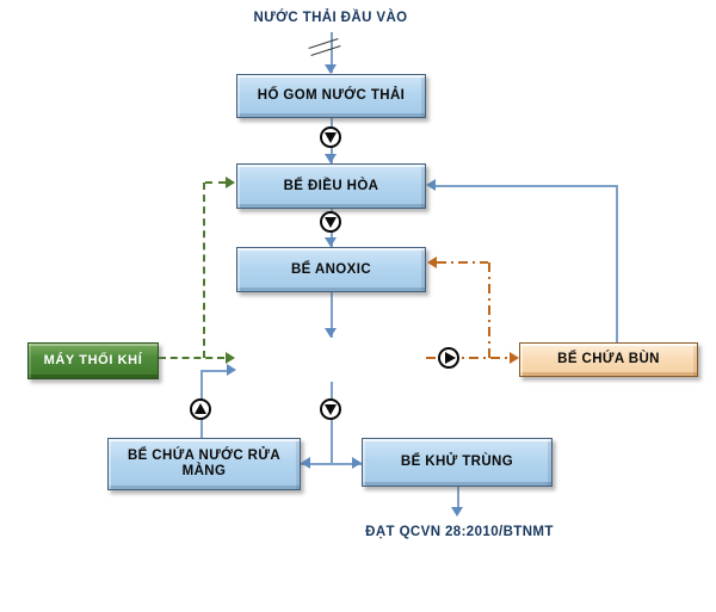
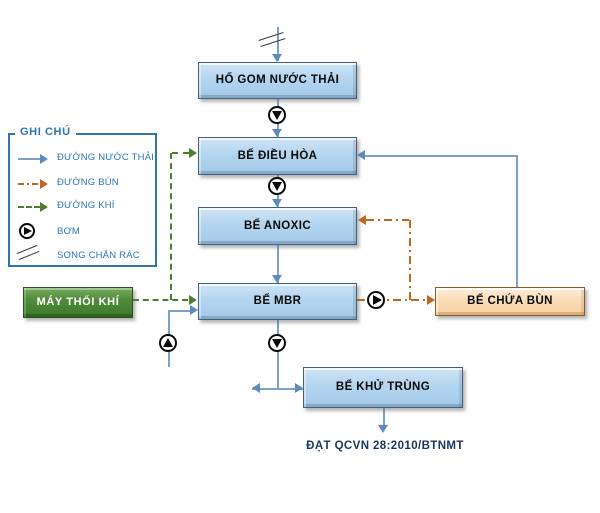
  HỐ GOM NƯỚC THẢI
  BỂ ĐIỀU HÒA
  BỂ ANOXIC
+ BỂ MBR
  MÁY THỔI KHÍ
  BỂ CHỨA BÙN
- BỂ CHỨA NƯỚC RỬA MÀNG
  BỂ KHỬ TRÙNG
- NƯỚC THẢI ĐẦU VÀO
  ĐẠT QCVN 28:2010/BTNMT
+ GHI CHÚ
+ ĐƯỜNG NƯỚC THẢI
+ ĐƯỜNG BÙN
+ ĐƯỜNG KHÍ
+ BƠM
+ SONG CHẮN RÁC
